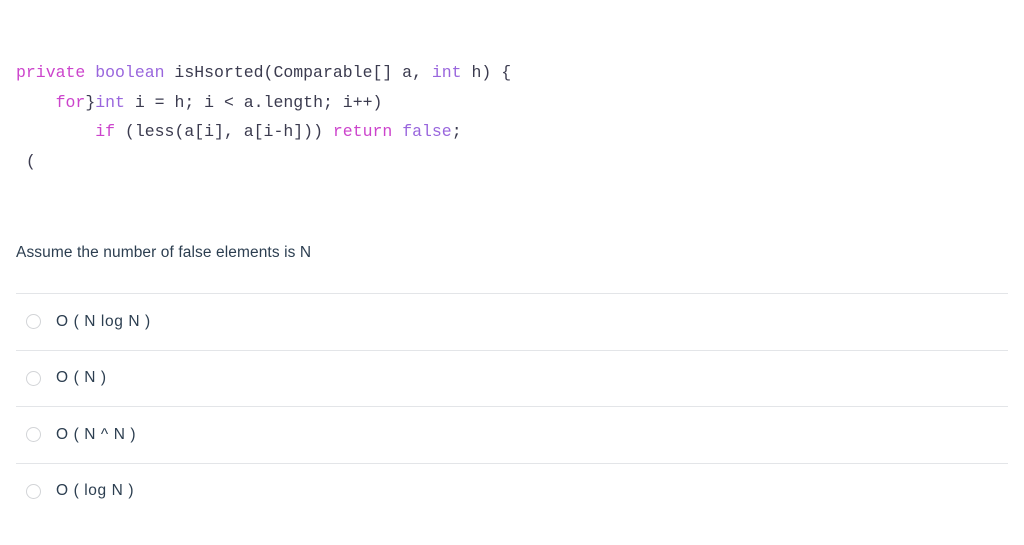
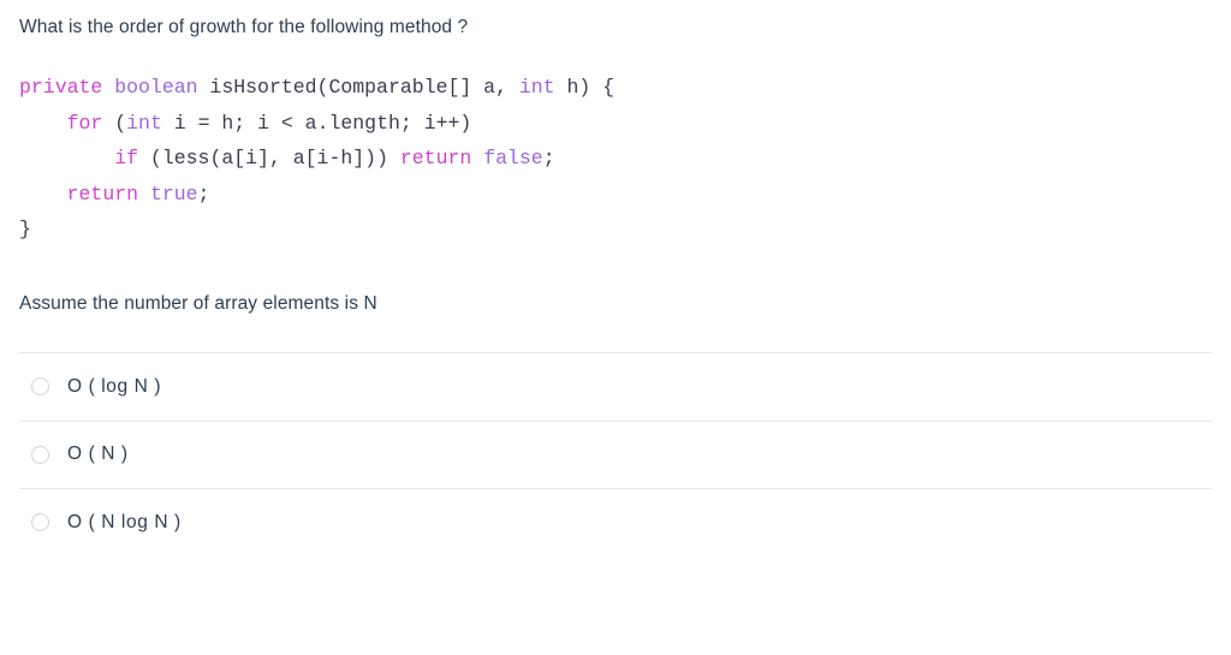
+ What is the order of growth for the following method ?
  private boolean isHsorted(Comparable[] a, int h) {
- for}int i = h; i < a.length; i++)
+ for (int i = h; i < a.length; i++)
  if (less(a[i], a[i-h])) return false;
+ return true;
- (
+ }
- Assume the number of false elements is N
+ Assume the number of array elements is N
- O ( N log N )
+ O ( log N )
  O ( N )
- O ( N ^ N )
- O ( log N )
+ O ( N log N )
